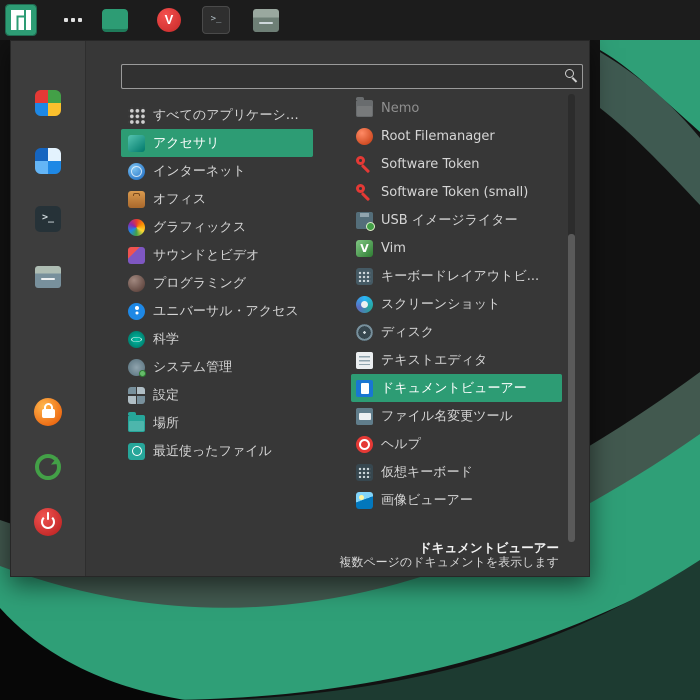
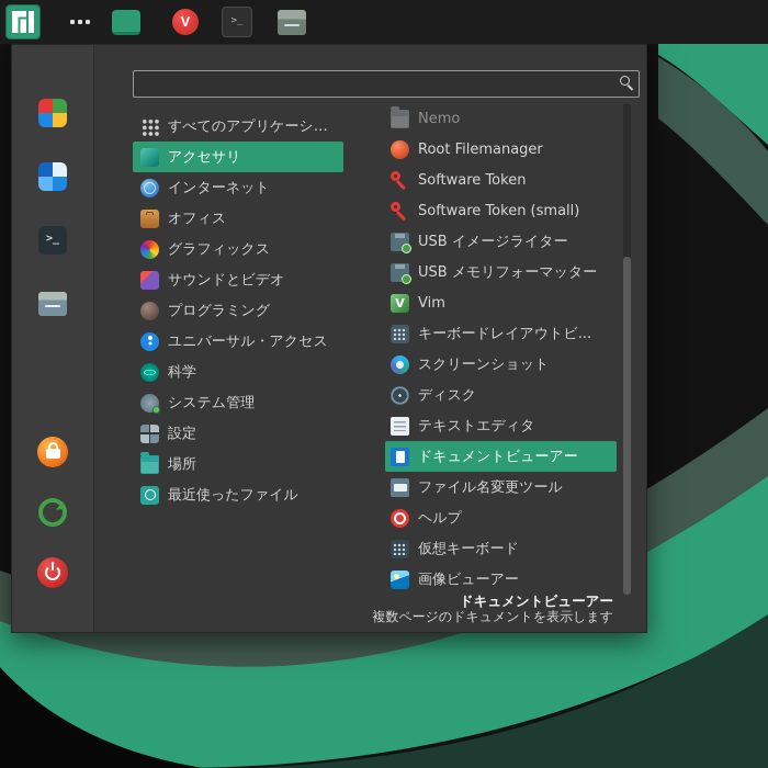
  すべてのアプリケーション
  アクセサリ
  インターネット
  オフィス
  グラフィックス
  サウンドとビデオ
  プログラミング
  ユニバーサル・アクセス
  科学
  システム管理
  設定
  場所
  最近使ったファイル
  Nemo
  Root Filemanager
  Software Token
  Software Token (small)
  USB イメージライター
+ USB メモリフォーマッター
  Vim
  キーボードレイアウトビ...
  スクリーンショット
  ディスク
  テキストエディタ
  ドキュメントビューアー
  ファイル名変更ツール
  ヘルプ
  仮想キーボード
  画像ビューアー
  ドキュメントビューアー
  複数ページのドキュメントを表示します
